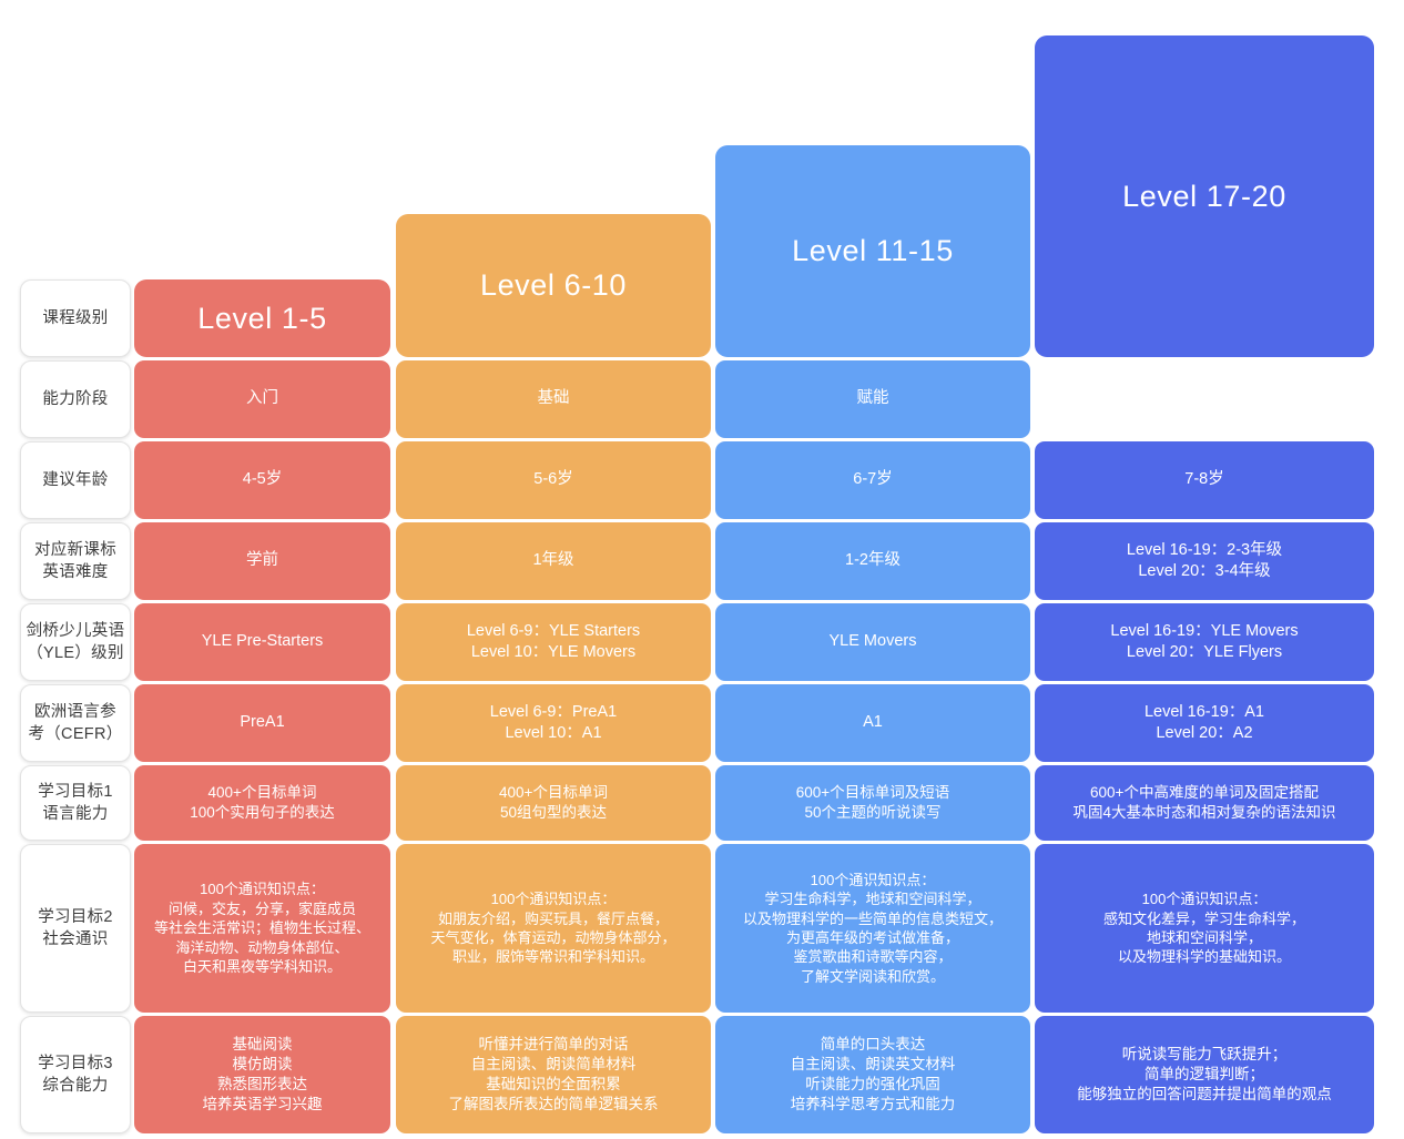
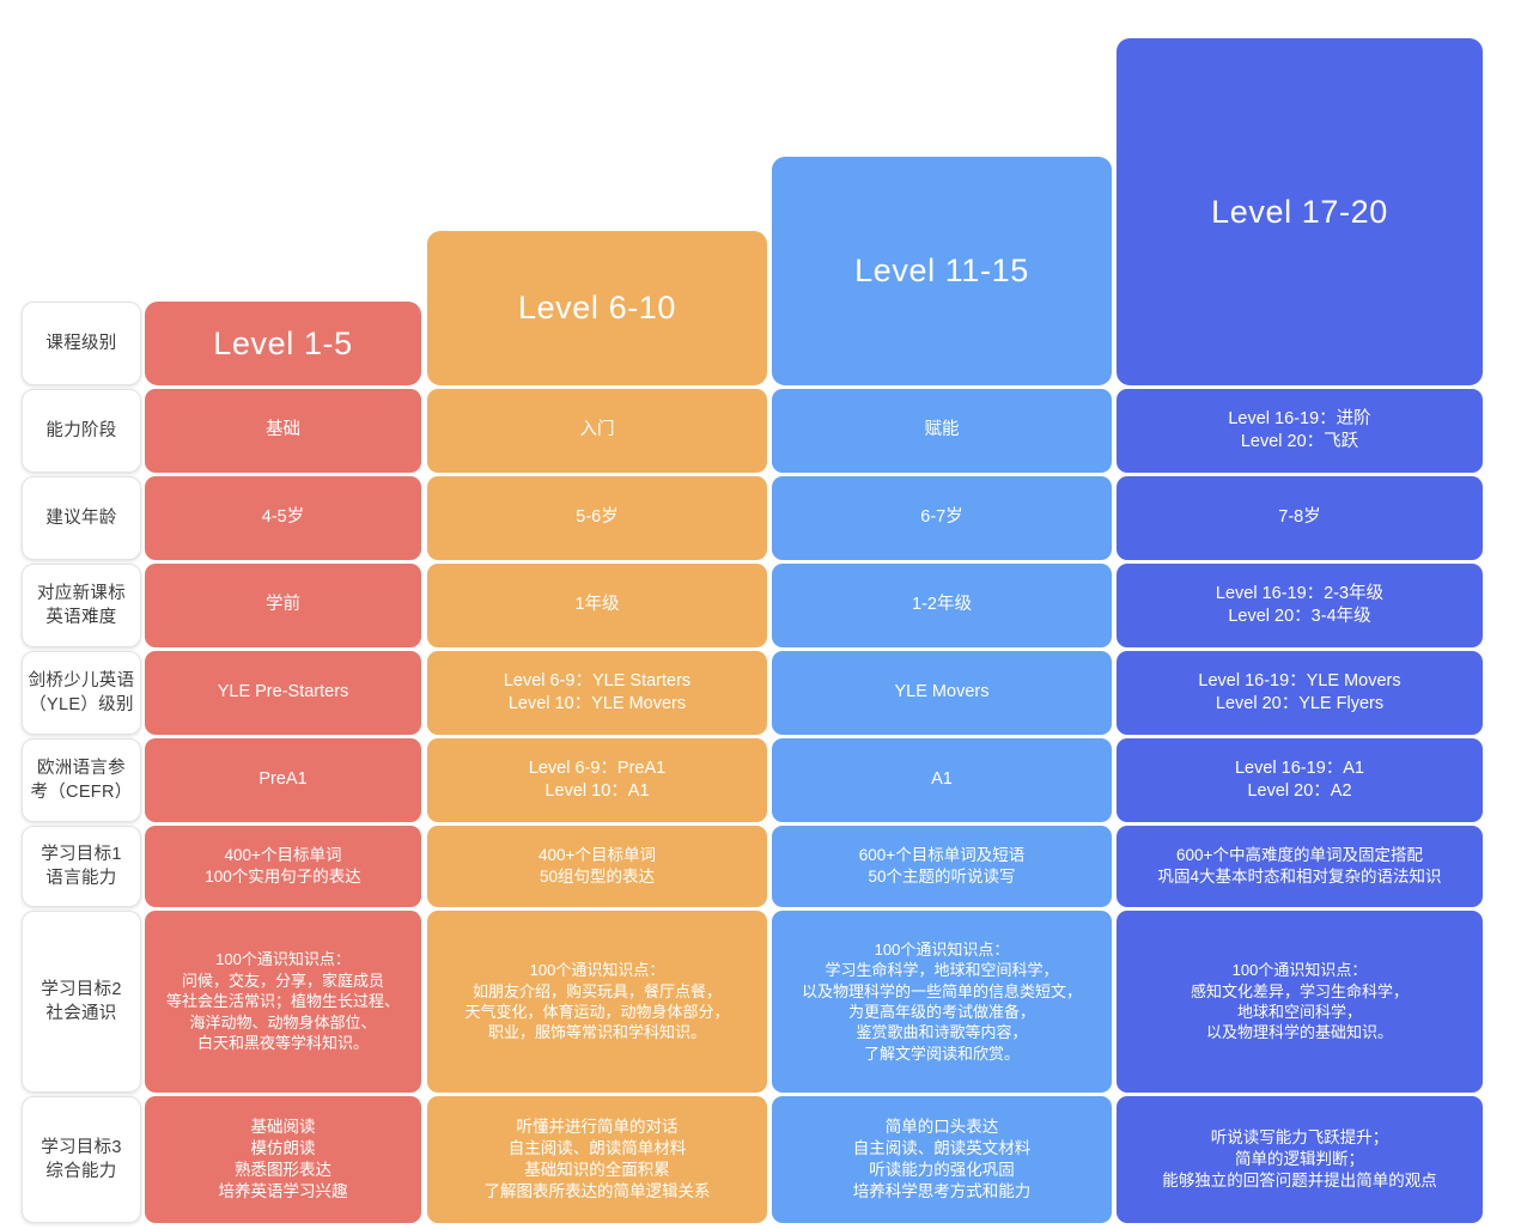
  课程级别
  能力阶段
  建议年龄
  对应新课标
  英语难度
  剑桥少儿英语
  （YLE）级别
  欧洲语言参
  考（CEFR）
  学习目标1
  语言能力
  学习目标2
  社会通识
  学习目标3
  综合能力
  Level 1-5
- 入门
+ 基础
  4-5岁
  学前
  YLE Pre-Starters
  PreA1
  400+个目标单词
  100个实用句子的表达
  100个通识知识点：
  问候，交友，分享，家庭成员
  等社会生活常识；植物生长过程、
  海洋动物、动物身体部位、
  白天和黑夜等学科知识。
  基础阅读
  模仿朗读
  熟悉图形表达
  培养英语学习兴趣
  Level 6-10
- 基础
+ 入门
  5-6岁
  1年级
  Level 6-9：YLE Starters
  Level 10：YLE Movers
  Level 6-9：PreA1
  Level 10：A1
  400+个目标单词
  50组句型的表达
  100个通识知识点：
  如朋友介绍，购买玩具，餐厅点餐，
  天气变化，体育运动，动物身体部分，
  职业，服饰等常识和学科知识。
  听懂并进行简单的对话
  自主阅读、朗读简单材料
  基础知识的全面积累
  了解图表所表达的简单逻辑关系
  Level 11-15
  赋能
  6-7岁
  1-2年级
  YLE Movers
  A1
  600+个目标单词及短语
  50个主题的听说读写
  100个通识知识点：
  学习生命科学，地球和空间科学，
  以及物理科学的一些简单的信息类短文，
  为更高年级的考试做准备，
  鉴赏歌曲和诗歌等内容，
  了解文学阅读和欣赏。
  简单的口头表达
  自主阅读、朗读英文材料
  听读能力的强化巩固
  培养科学思考方式和能力
  Level 17-20
+ Level 16-19：进阶
+ Level 20：飞跃
  7-8岁
  Level 16-19：2-3年级
  Level 20：3-4年级
  Level 16-19：YLE Movers
  Level 20：YLE Flyers
  Level 16-19：A1
  Level 20：A2
  600+个中高难度的单词及固定搭配
  巩固4大基本时态和相对复杂的语法知识
  100个通识知识点：
  感知文化差异，学习生命科学，
  地球和空间科学，
  以及物理科学的基础知识。
  听说读写能力飞跃提升；
  简单的逻辑判断；
  能够独立的回答问题并提出简单的观点
